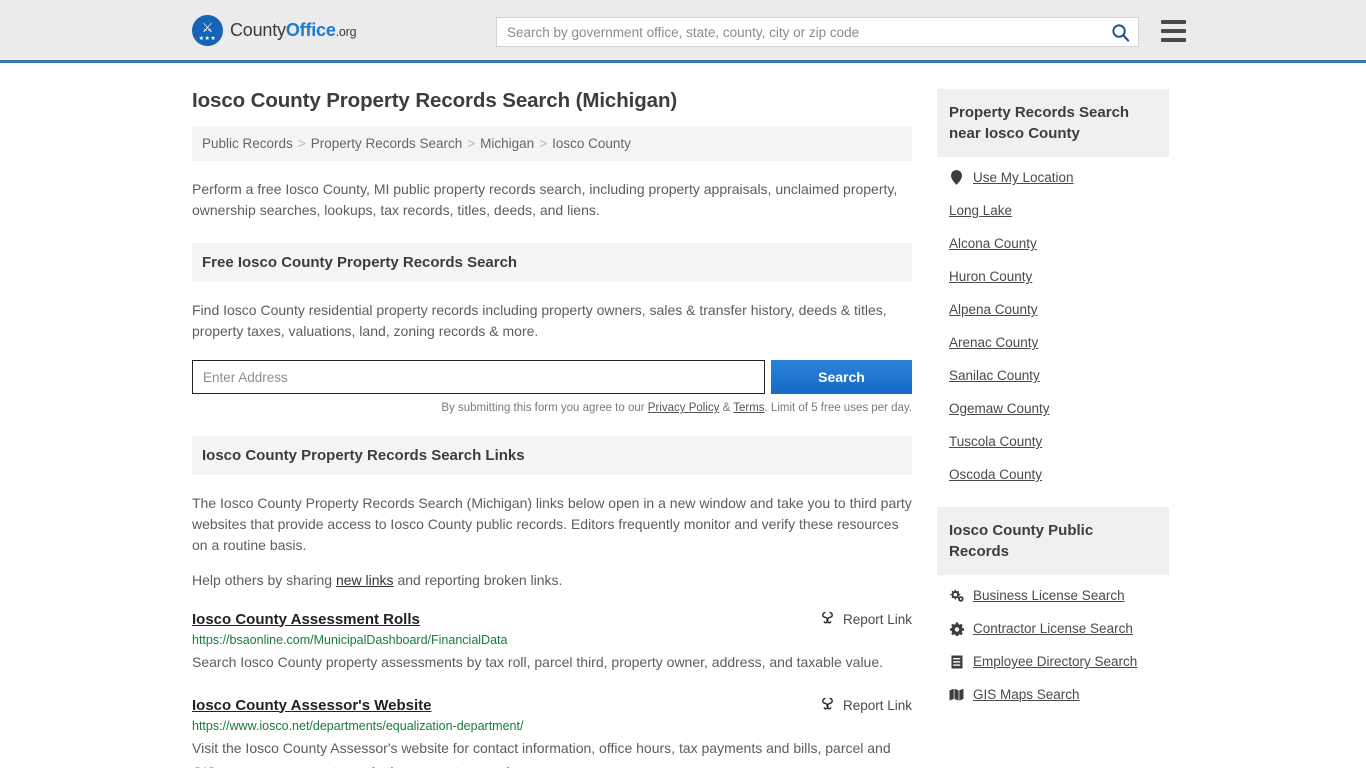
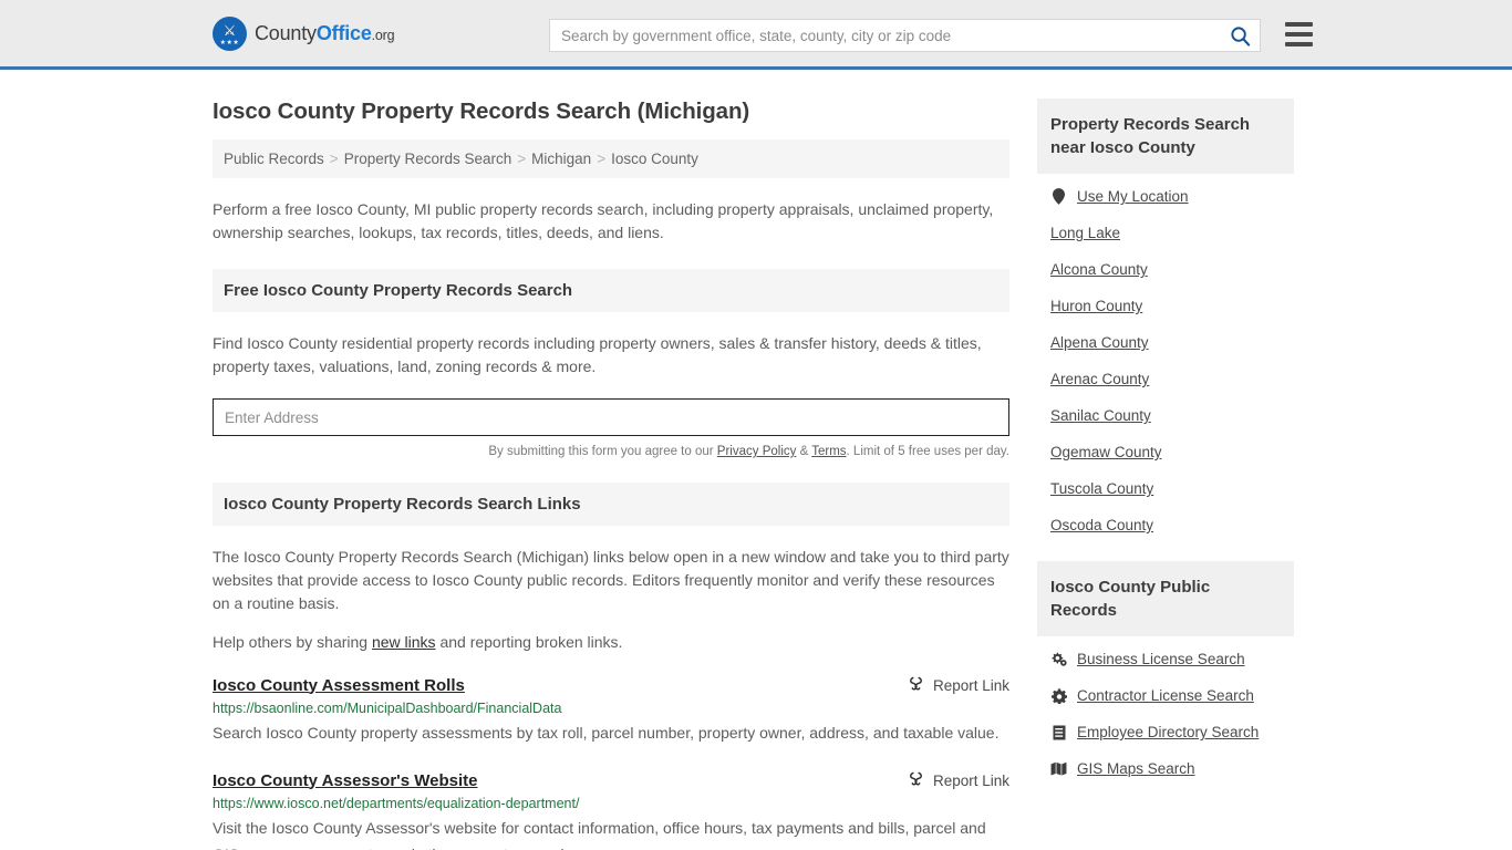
  ⚔
  CountyOffice.org
  Search by government office, state, county, city or zip code
  Iosco County Property Records Search (Michigan)
  Public Records > Property Records Search > Michigan > Iosco County
  Perform a free Iosco County, MI public property records search, including property appraisals, unclaimed property, ownership searches, lookups, tax records, titles, deeds, and liens.
  Free Iosco County Property Records Search
  Find Iosco County residential property records including property owners, sales & transfer history, deeds & titles, property taxes, valuations, land, zoning records & more.
  Enter Address
- Search
  By submitting this form you agree to our Privacy Policy & Terms. Limit of 5 free uses per day.
  Iosco County Property Records Search Links
  The Iosco County Property Records Search (Michigan) links below open in a new window and take you to third party websites that provide access to Iosco County public records. Editors frequently monitor and verify these resources on a routine basis.
  Help others by sharing new links and reporting broken links.
  Iosco County Assessment Rolls
  Report Link
  https://bsaonline.com/MunicipalDashboard/FinancialData
- Search Iosco County property assessments by tax roll, parcel third, property owner, address, and taxable value.
+ Search Iosco County property assessments by tax roll, parcel number, property owner, address, and taxable value.
  Iosco County Assessor's Website
  Report Link
  https://www.iosco.net/departments/equalization-department/
  Property Records Search near Iosco County
  Use My Location
  Long Lake
  Alcona County
  Huron County
  Alpena County
  Arenac County
  Sanilac County
  Ogemaw County
  Tuscola County
  Oscoda County
  Iosco County Public Records
  Business License Search
  Contractor License Search
  Employee Directory Search
  GIS Maps Search
